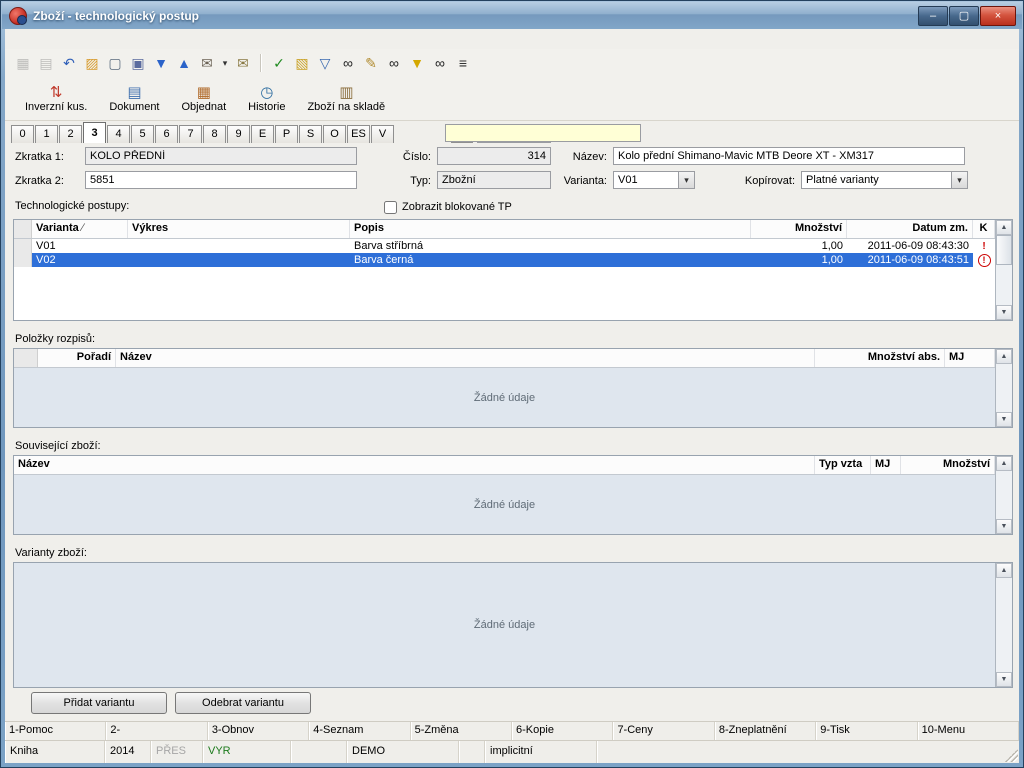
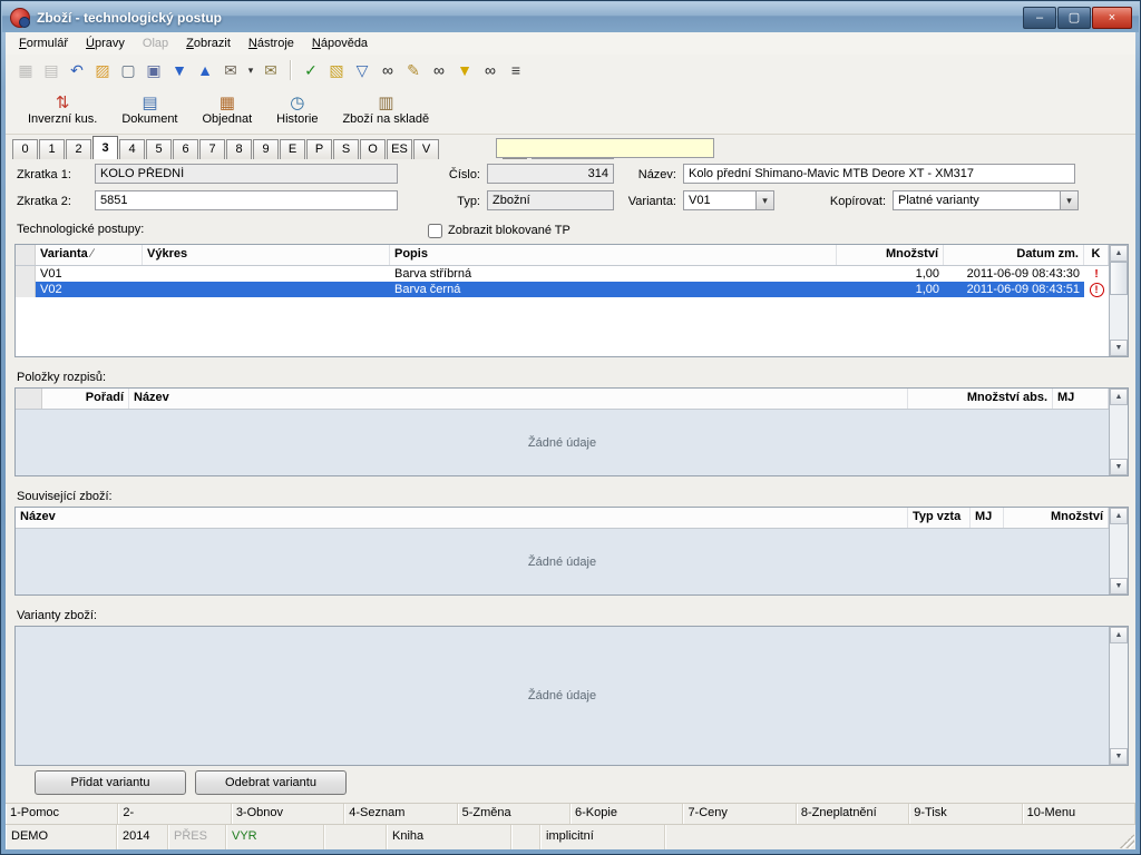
  Zboží - technologický postup
  –
  ▢
  ×
+ Formulář
+ Úpravy
+ Olap
+ Zobrazit
+ Nástroje
+ Nápověda
  ▦
  ▤
  ↶
  ▨
  ▢
  ▣
  ▼
  ▲
  ✉
  ▾
  ✉
  ✓
  ▧
  ▽
  ∞
  ✎
  ∞
  ▼
  ∞
  ≡
  ⇅
  Inverzní kus.
  ▤
  Dokument
  ▦
  Objednat
  ◷
  Historie
  ▥
  Zboží na skladě
  0
  1
  2
  3
  4
  5
  6
  7
  8
  9
  E
  P
  S
  O
  ES
  V
  Zkratka 1:
  KOLO PŘEDNÍ
  Číslo:
  314
  Název:
  Kolo přední Shimano-Mavic MTB Deore XT - XM317
  Zkratka 2:
  5851
  Typ:
  Zbožní
  Varianta:
  V01
  ▾
  Kopírovat:
  Platné varianty
  ▾
  Technologické postupy:
  Zobrazit blokované TP
  Varianta ∕
  Výkres
  Popis
  Množství
  Datum zm.
  K
  V01
  Barva stříbrná
  1,00
  2011-06-09 08:43:30
  !
  V02
  Barva černá
  1,00
  2011-06-09 08:43:51
  !
  Položky rozpisů:
  Pořadí
  Název
  Množství abs.
  MJ
  Žádné údaje
  Související zboží:
  Název
  Typ vzta
  MJ
  Množství
  Žádné údaje
  Varianty zboží:
  Žádné údaje
  Přidat variantu
  Odebrat variantu
  1-Pomoc
  2-
  3-Obnov
  4-Seznam
  5-Změna
  6-Kopie
  7-Ceny
  8-Zneplatnění
  9-Tisk
  10-Menu
- Kniha
+ DEMO
  2014
  PŘES
  VYR
- DEMO
+ Kniha
  implicitní
